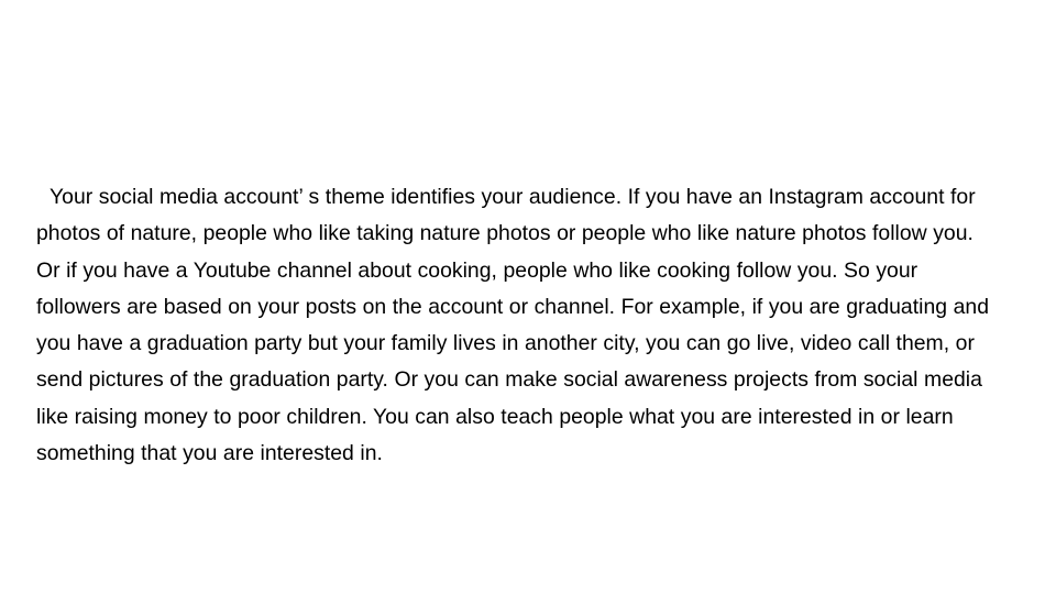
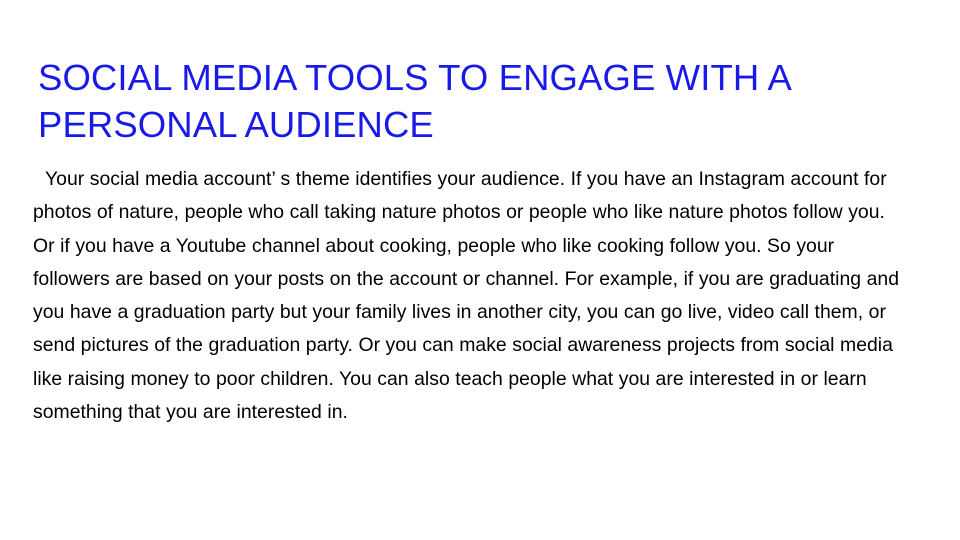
+ SOCIAL MEDIA TOOLS TO ENGAGE WITH A PERSONAL AUDIENCE
- Your social media account’ s theme identifies your audience. If you have an Instagram account for photos of nature, people who like taking nature photos or people who like nature photos follow you. Or if you have a Youtube channel about cooking, people who like cooking follow you. So your followers are based on your posts on the account or channel. For example, if you are graduating and you have a graduation party but your family lives in another city, you can go live, video call them, or send pictures of the graduation party. Or you can make social awareness projects from social media like raising money to poor children. You can also teach people what you are interested in or learn something that you are interested in.
+ Your social media account’ s theme identifies your audience. If you have an Instagram account for photos of nature, people who call taking nature photos or people who like nature photos follow you. Or if you have a Youtube channel about cooking, people who like cooking follow you. So your followers are based on your posts on the account or channel. For example, if you are graduating and you have a graduation party but your family lives in another city, you can go live, video call them, or send pictures of the graduation party. Or you can make social awareness projects from social media like raising money to poor children. You can also teach people what you are interested in or learn something that you are interested in.
